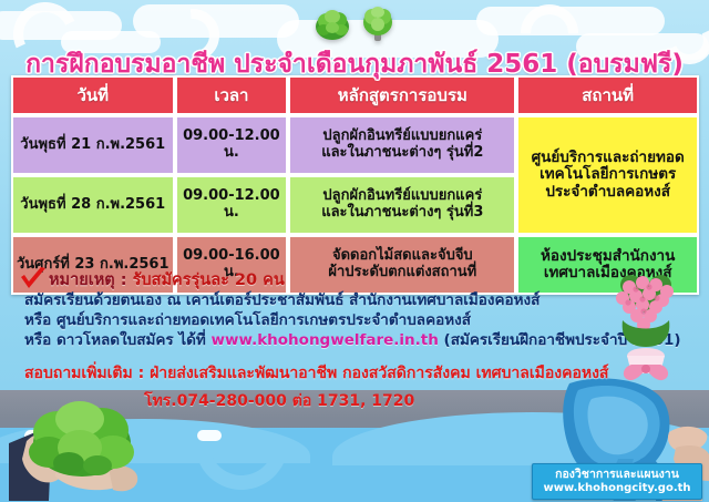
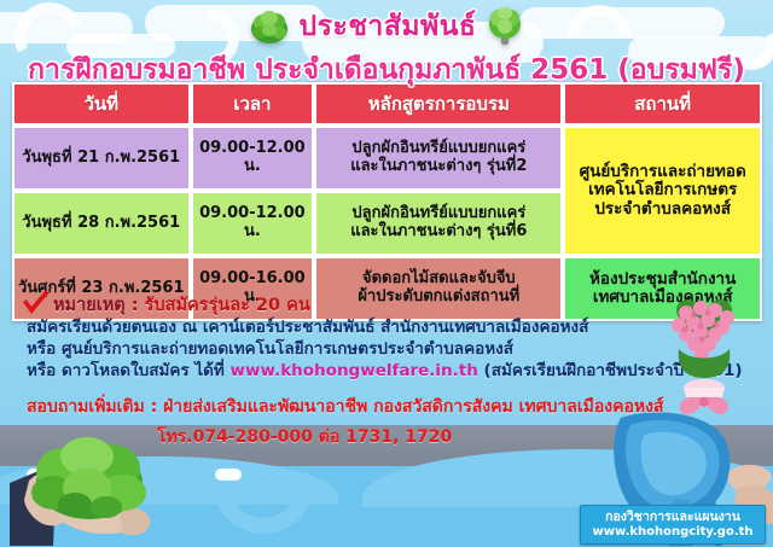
+ ประชาสัมพันธ์
  การฝึกอบรมอาชีพ ประจำเดือนกุมภาพันธ์ 2561 (อบรมฟรี)
  วันที่	เวลา	หลักสูตรการอบรม	สถานที่
  วันพุธที่ 21 ก.พ.2561	09.00-12.00 น.	ปลูกผักอินทรีย์แบบยกแคร่ และในภาชนะต่างๆ รุ่นที่2	ศูนย์บริการและถ่ายทอด เทคโนโลยีการเกษตร ประจำตำบลคอหงส์
- วันพุธที่ 28 ก.พ.2561	09.00-12.00 น.	ปลูกผักอินทรีย์แบบยกแคร่ และในภาชนะต่างๆ รุ่นที่3
+ วันพุธที่ 28 ก.พ.2561	09.00-12.00 น.	ปลูกผักอินทรีย์แบบยกแคร่ และในภาชนะต่างๆ รุ่นที่6
  วันศุกร์ที่ 23 ก.พ.2561	09.00-16.00 น.	จัดดอกไม้สดและจับจีบ ผ้าประดับตกแต่งสถานที่	ห้องประชุมสำนักงาน เทศบาลเมืองคอหงส์
  หมายเหตุ : รับสมัครรุ่นละ 20 คน
  สมัครเรียนด้วยตนเอง ณ เคาน์เตอร์ประชาสัมพันธ์ สำนักงานเทศบาลเมืองคอหงส์
  หรือ ศูนย์บริการและถ่ายทอดเทคโนโลยีการเกษตรประจำตำบลคอหงส์
  หรือ ดาวโหลดใบสมัคร ได้ที่ www.khohongwelfare.in.th (สมัครเรียนฝึกอาชีพประจำปี1)
  สอบถามเพิ่มเติม : ฝ่ายส่งเสริมและพัฒนาอาชีพ กองสวัสดิการสังคม เทศบาลเมืองคอหง
  โทร.074-280-000 ต่อ 1731, 1720
  กองวิชาการและแผนงาน
  www.khohongcity.go.th
